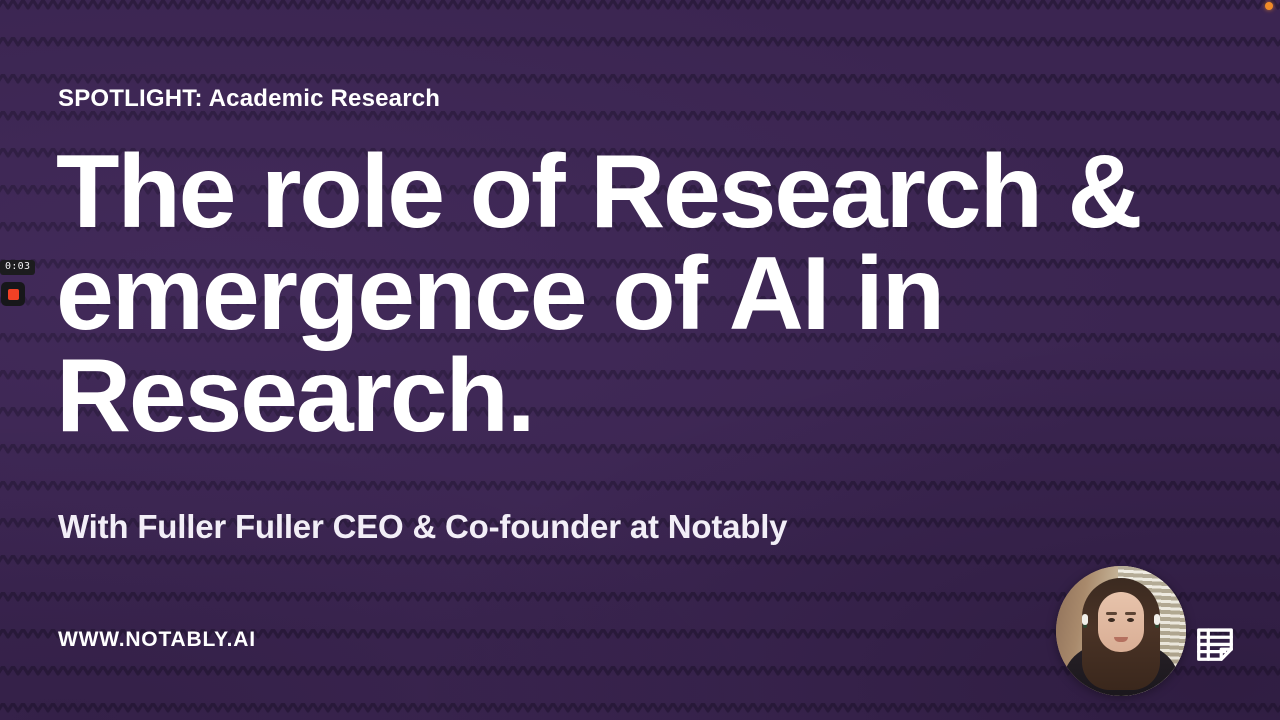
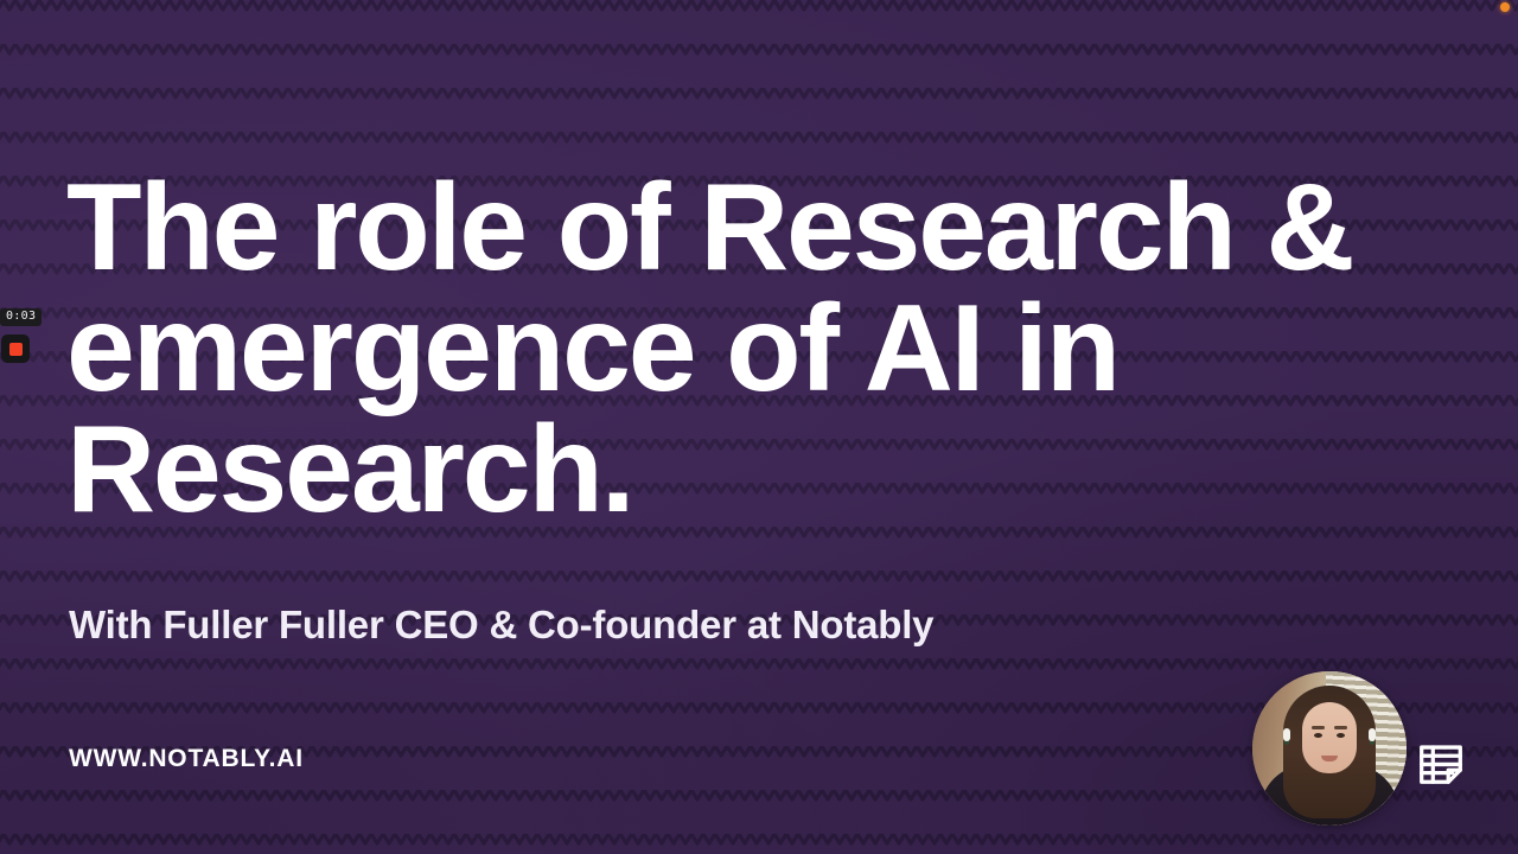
- SPOTLIGHT: Academic Research
  The role of Research & emergence of AI in Research.
  With Fuller Fuller CEO & Co-founder at Notably
  WWW.NOTABLY.AI
  0:03
